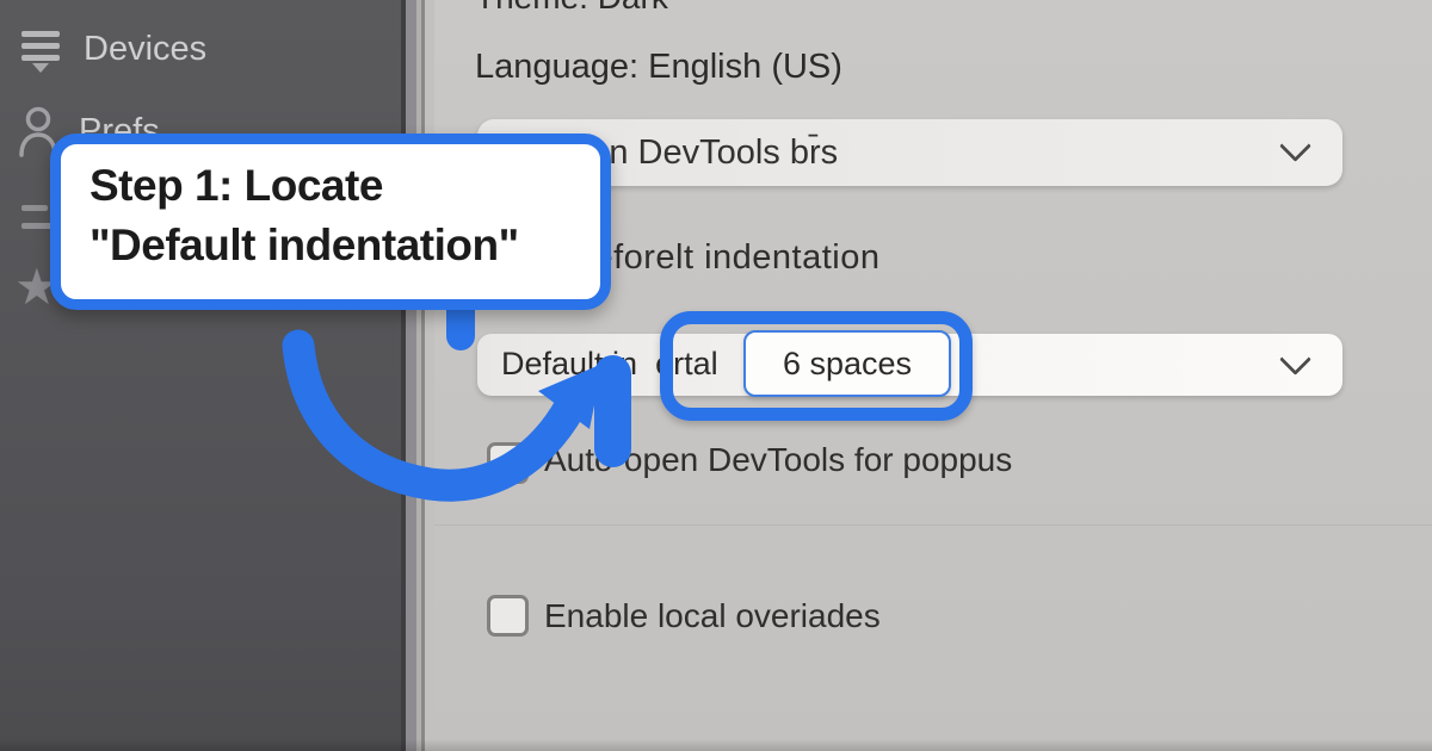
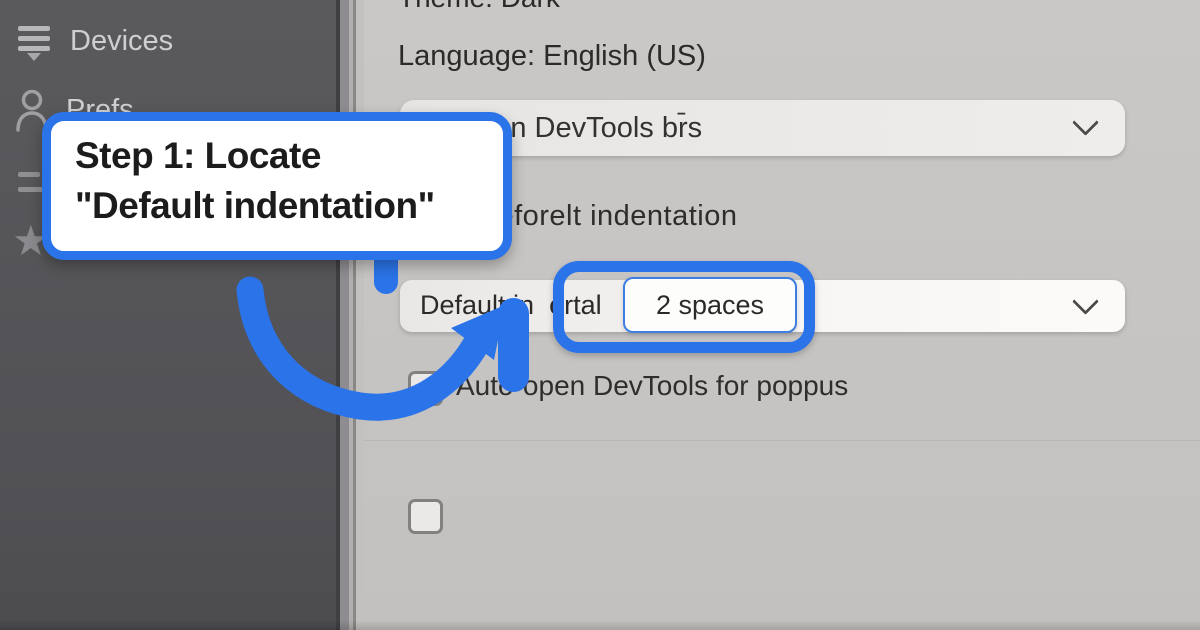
  Devices
  Prefs
  ★
  Language: English (US)
  n DevTools br̄s
  forelt indentation
  Defauln ertal
  Autopen DevTools for poppus
- Enable local overiades
- 6 spaces
+ 2 spaces
  Step 1: Locate
  "Default indentation"
